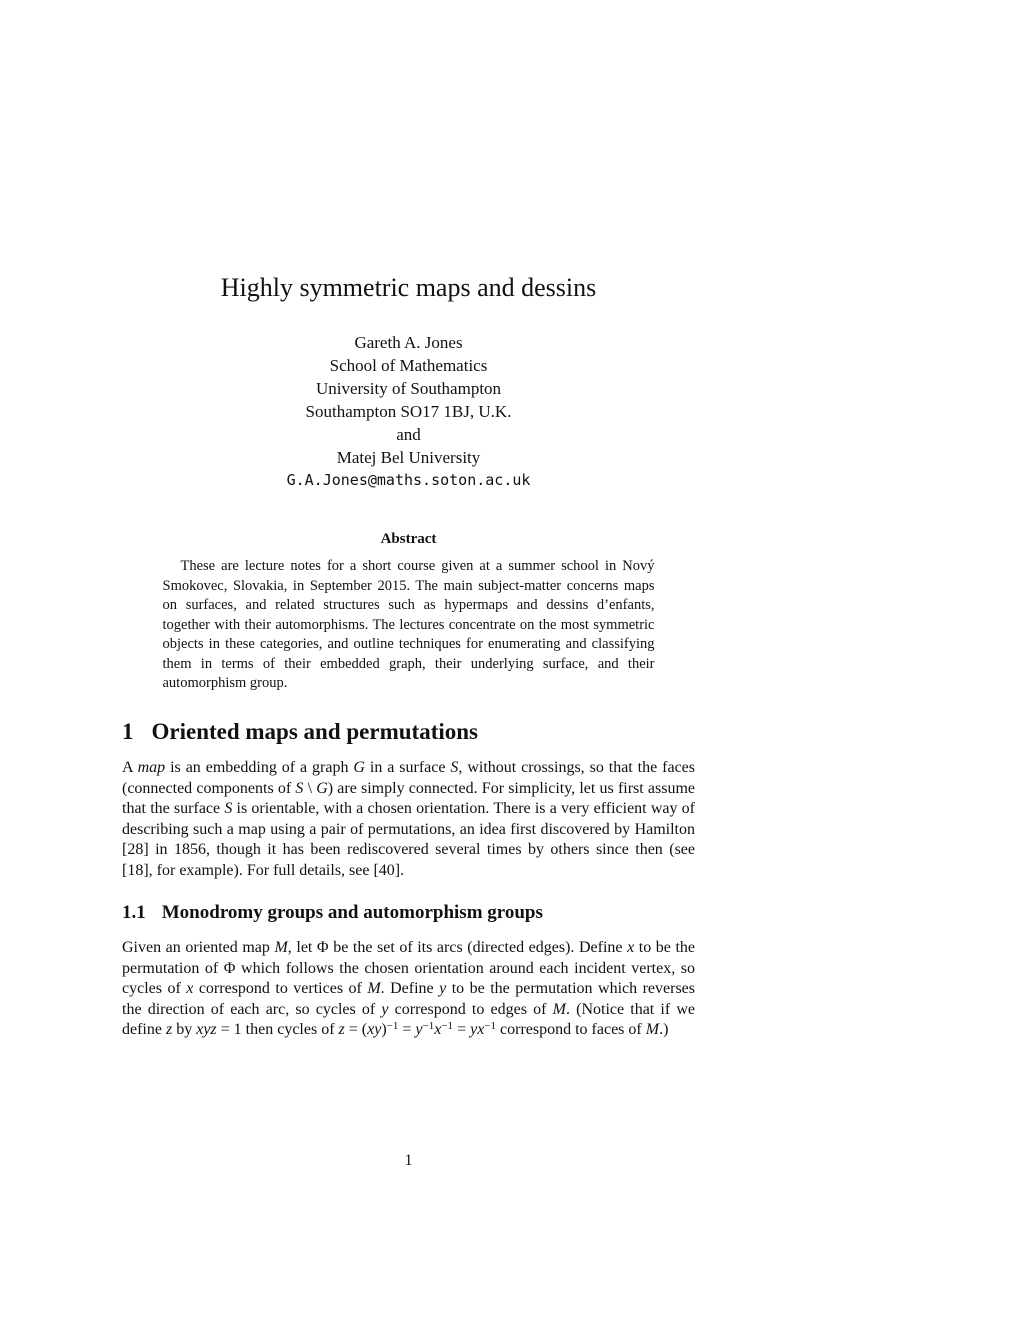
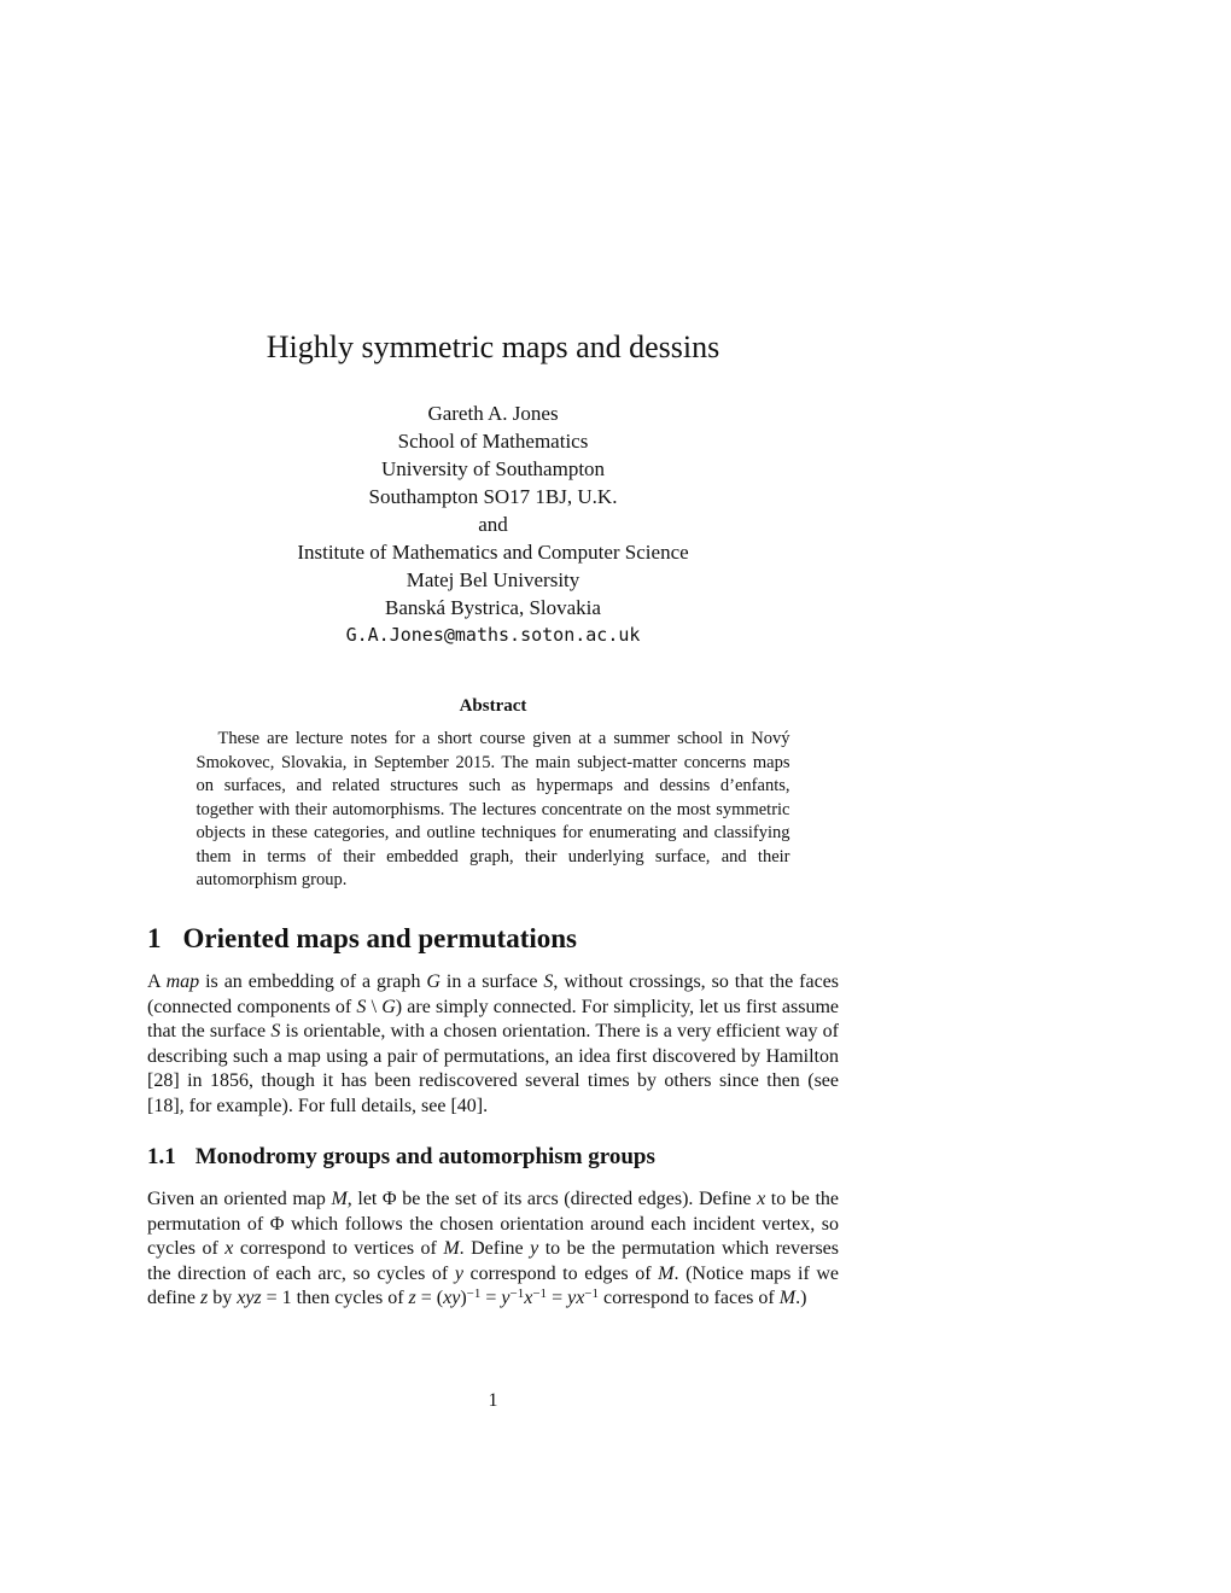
  Highly symmetric maps and dessins
  Gareth A. Jones
  School of Mathematics
  University of Southampton
  Southampton SO17 1BJ, U.K.
  and
+ Institute of Mathematics and Computer Science
  Matej Bel University
+ Banská Bystrica, Slovakia
  G.A.Jones@maths.soton.ac.uk
  Abstract
  These are lecture notes for a short course given at a summer school in Nový Smokovec, Slovakia, in September 2015. The main subject-matter concerns maps on surfaces, and related structures such as hypermaps and dessins d’enfants, together with their automorphisms. The lectures concentrate on the most symmetric objects in these categories, and outline techniques for enumerating and classifying them in terms of their embedded graph, their underlying surface, and their automorphism group.
  1 Oriented maps and permutations
  A map is an embedding of a graph G in a surface S, without crossings, so that the faces (connected components of S \ G) are simply connected. For simplicity, let us first assume that the surface S is orientable, with a chosen orientation. There is a very efficient way of describing such a map using a pair of permutations, an idea first discovered by Hamilton [28] in 1856, though it has been rediscovered several times by others since then (see [18], for example). For full details, see [40].
  1.1 Monodromy groups and automorphism groups
- Given an oriented map M, let Φ be the set of its arcs (directed edges). Define x to be the permutation of Φ which follows the chosen orientation around each incident vertex, so cycles of x correspond to vertices of M. Define y to be the permutation which reverses the direction of each arc, so cycles of y correspond to edges of M. (Notice that if we define z by xyz = 1 then cycles of z = (xy)−1 = y−1x−1 = yx−1 correspond to faces of M.)
+ Given an oriented map M, let Φ be the set of its arcs (directed edges). Define x to be the permutation of Φ which follows the chosen orientation around each incident vertex, so cycles of x correspond to vertices of M. Define y to be the permutation which reverses the direction of each arc, so cycles of y correspond to edges of M. (Notice maps if we define z by xyz = 1 then cycles of z = (xy)−1 = y−1x−1 = yx−1 correspond to faces of M.)
  1
